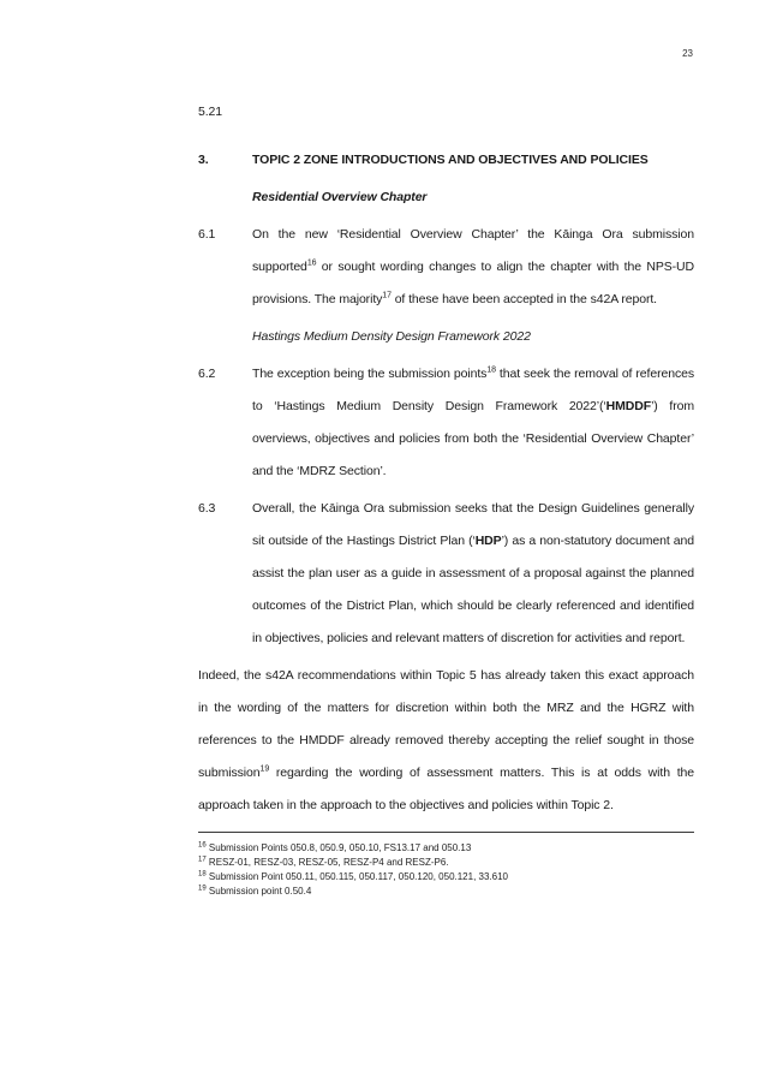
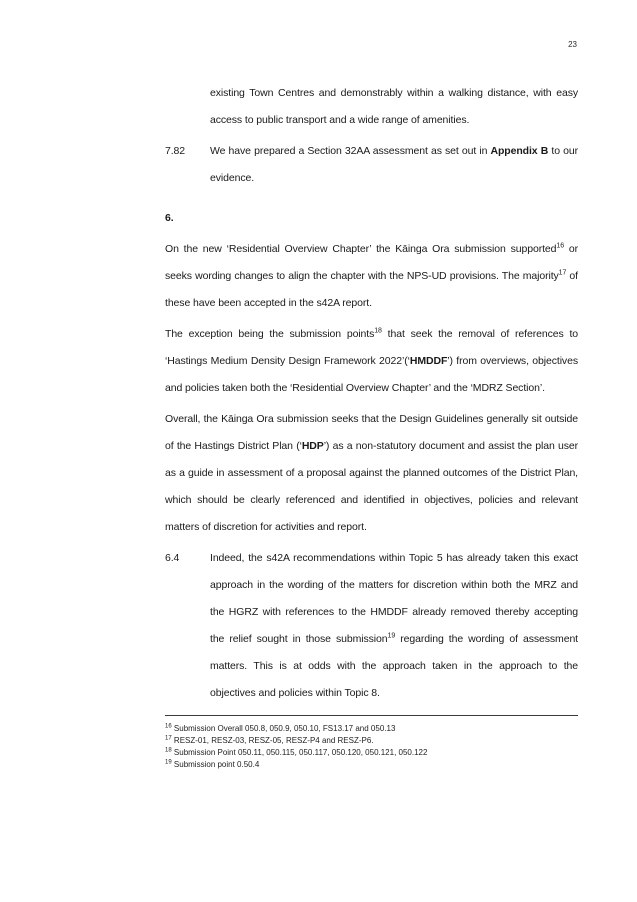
  23
+ existing Town Centres and demonstrably within a walking distance, with easy access to public transport and a wide range of amenities.
- 5.21
+ 7.82
+ We have prepared a Section 32AA assessment as set out in Appendix B to our evidence.
- 3.
+ 6.
- TOPIC 2 ZONE INTRODUCTIONS AND OBJECTIVES AND POLICIES
- Residential Overview Chapter
- 6.1
- On the new ‘Residential Overview Chapter’ the Kāinga Ora submission supported or sought wording changes to align the chapter with the NPS-UD provisions. The majority of these have been accepted in the s42A report.
+ On the new ‘Residential Overview Chapter’ the Kāinga Ora submission supported or seeks wording changes to align the chapter with the NPS-UD provisions. The majority of these have been accepted in the s42A report.
- Hastings Medium Density Design Framework 2022
- 6.2
- The exception being the submission points that seek the removal of references to ‘Hastings Medium Density Design Framework 2022’(‘HMDDF’) from overviews, objectives and policies from both the ‘Residential Overview Chapter’ and the ‘MDRZ Section’.
+ The exception being the submission points that seek the removal of references to ‘Hastings Medium Density Design Framework 2022’(‘HMDDF’) from overviews, objectives and policies taken both the ‘Residential Overview Chapter’ and the ‘MDRZ Section’.
- 6.3
  Overall, the Kāinga Ora submission seeks that the Design Guidelines generally sit outside of the Hastings District Plan (‘HDP’) as a non-statutory document and assist the plan user as a guide in assessment of a proposal against the planned outcomes of the District Plan, which should be clearly referenced and identified in objectives, policies and relevant matters of discretion for activities and report.
+ 6.4
- Indeed, the s42A recommendations within Topic 5 has already taken this exact approach in the wording of the matters for discretion within both the MRZ and the HGRZ with references to the HMDDF already removed thereby accepting the relief sought in those submission regarding the wording of assessment matters. This is at odds with the approach taken in the approach to the objectives and policies within Topic 2.
+ Indeed, the s42A recommendations within Topic 5 has already taken this exact approach in the wording of the matters for discretion within both the MRZ and the HGRZ with references to the HMDDF already removed thereby accepting the relief sought in those submission regarding the wording of assessment matters. This is at odds with the approach taken in the approach to the objectives and policies within Topic 8.
- Submission Points 050.8, 050.9, 050.10, FS13.17 and 050.13
+ Submission Overall 050.8, 050.9, 050.10, FS13.17 and 050.13
  RESZ-01, RESZ-03, RESZ-05, RESZ-P4 and RESZ-P6.
- Submission Point 050.11, 050.115, 050.117, 050.120, 050.121, 33.610
+ Submission Point 050.11, 050.115, 050.117, 050.120, 050.121, 050.122
  Submission point 0.50.4
